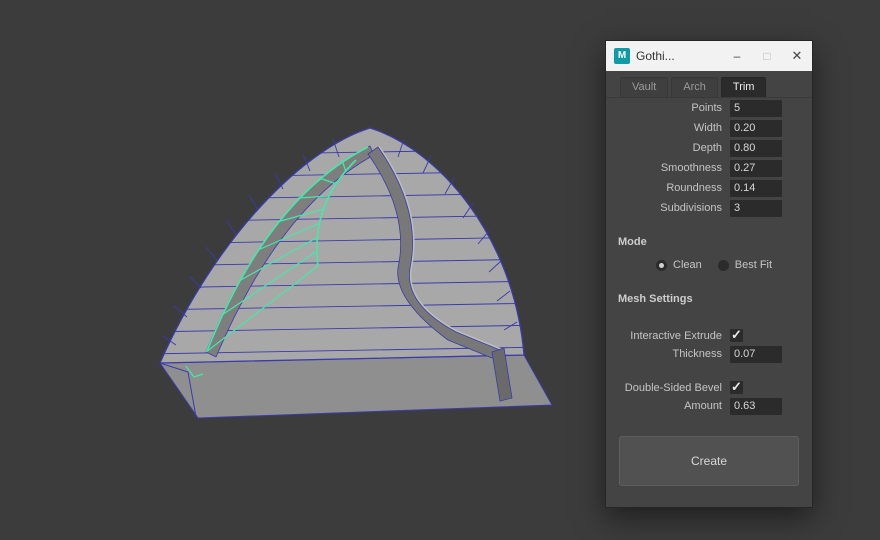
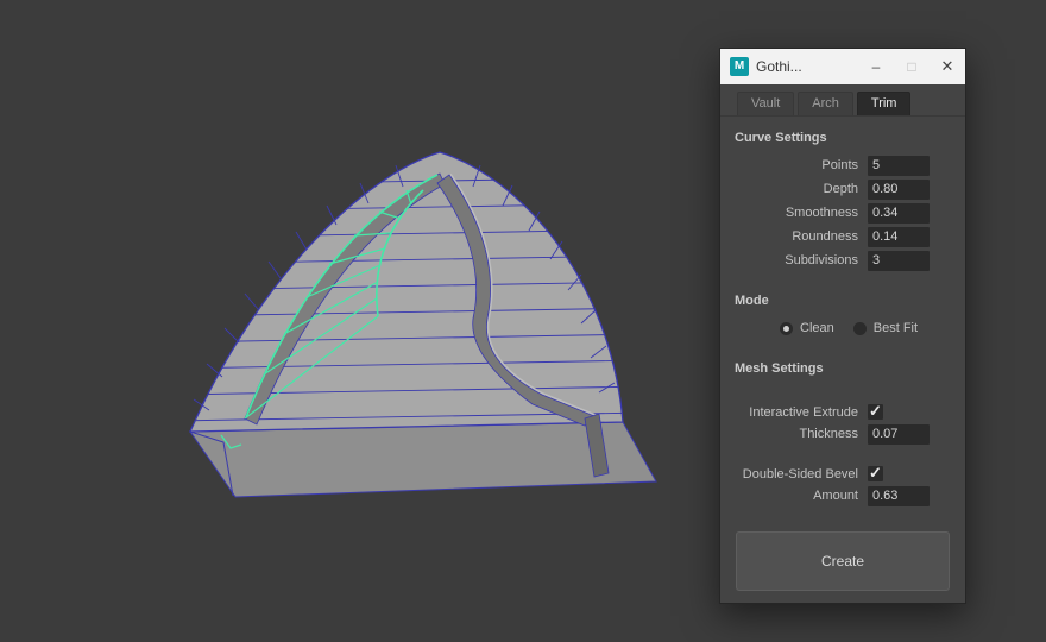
  M
  Gothi...
  –
  □
  ✕
  Vault
  Arch
  Trim
+ Curve Settings
  Points
  5
- Width
- 0.20
  Depth
  0.80
  Smoothness
- 0.27
+ 0.34
  Roundness
  0.14
  Subdivisions
  3
  Mode
  Clean
  Best Fit
  Mesh Settings
  Interactive Extrude
  Thickness
  0.07
  Double-Sided Bevel
  Amount
  0.63
  Create
